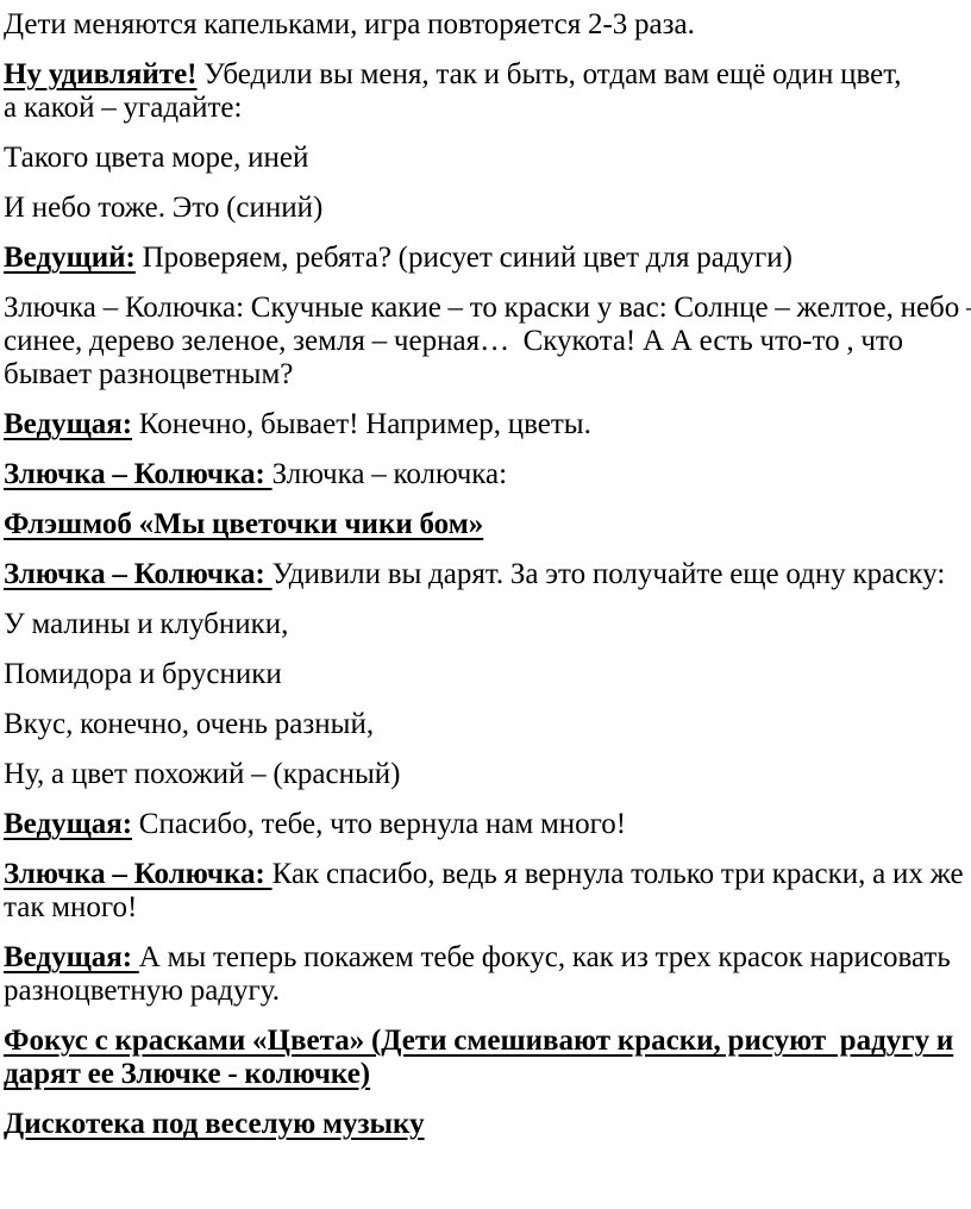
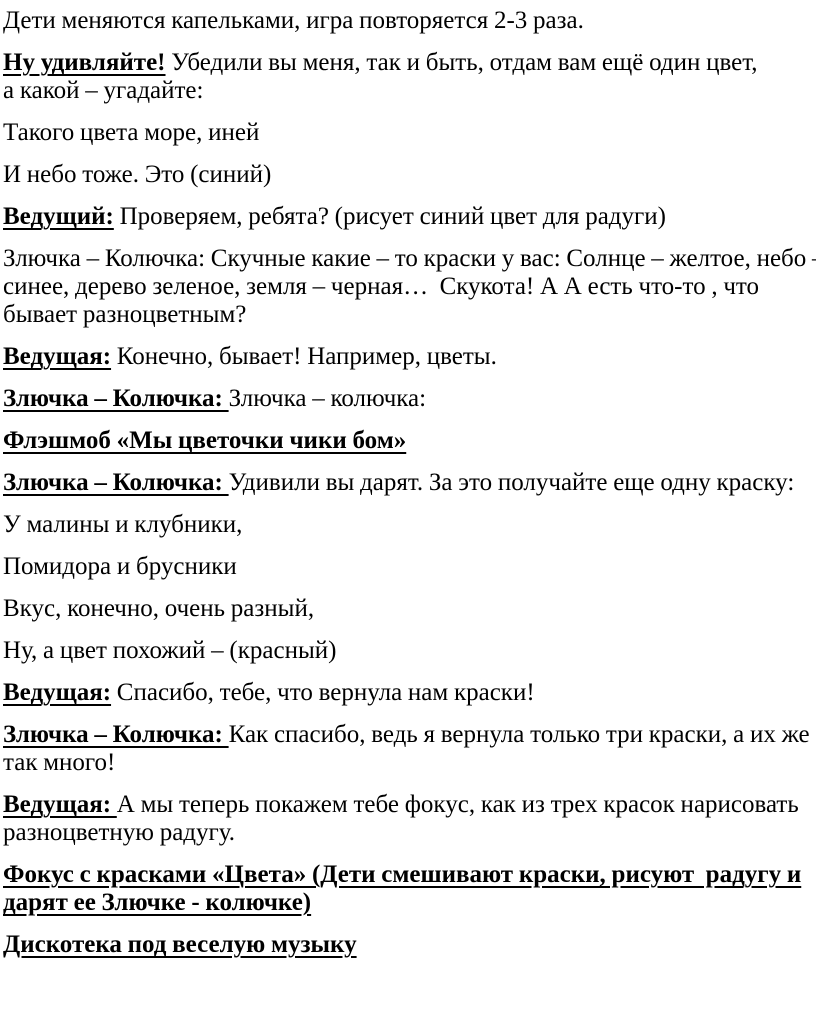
  Дети меняются капельками, игра повторяется 2-3 раза.
  Ну удивляйте! Убедили вы меня, так и быть, отдам вам ещё один цвет,
  а какой – угадайте:
  Такого цвета море, иней
  И небо тоже. Это (синий)
  Ведущий: Проверяем, ребята? (рисует синий цвет для радуги)
  Злючка – Колючка: Скучные какие – то краски у вас: Солнце – желтое, небо
  синее, дерево зеленое, земля – черная… Скукота! А А есть что-то , что
  бывает разноцветным?
  Ведущая: Конечно, бывает! Например, цветы.
  Злючка – Колючка: Злючка – колючка:
  Флэшмоб «Мы цветочки чики бом»
  Злючка – Колючка: Удивили вы дарят. За это получайте еще одну краску:
  У малины и клубники,
  Помидора и брусники
  Вкус, конечно, очень разный,
  Ну, а цвет похожий – (красный)
- Ведущая: Спасибо, тебе, что вернула нам много!
+ Ведущая: Спасибо, тебе, что вернула нам краски!
  Злючка – Колючка: Как спасибо, ведь я вернула только три краски, а их же
  так много!
  Ведущая: А мы теперь покажем тебе фокус, как из трех красок нарисовать
  разноцветную радугу.
  Фокус с красками «Цвета» (Дети смешивают краски, рисуют радугу и
  дарят ее Злючке - колючке)
  Дискотека под веселую музыку
